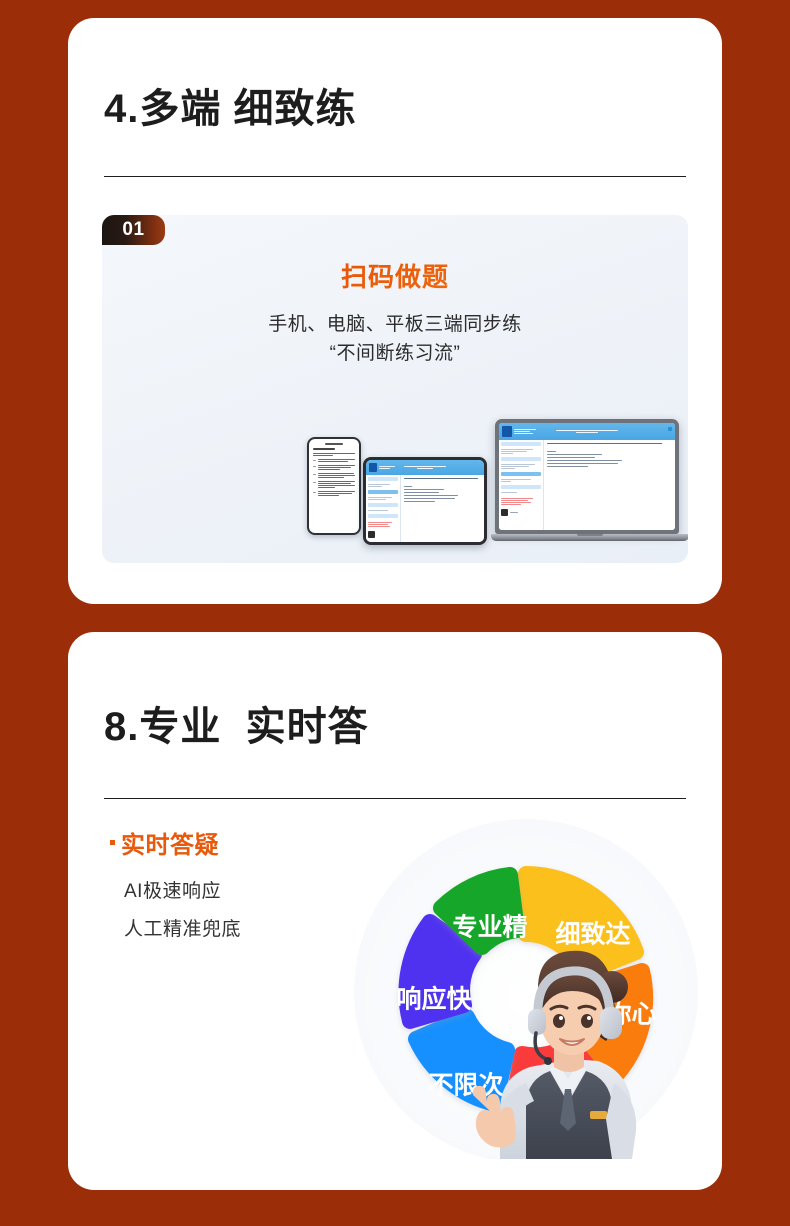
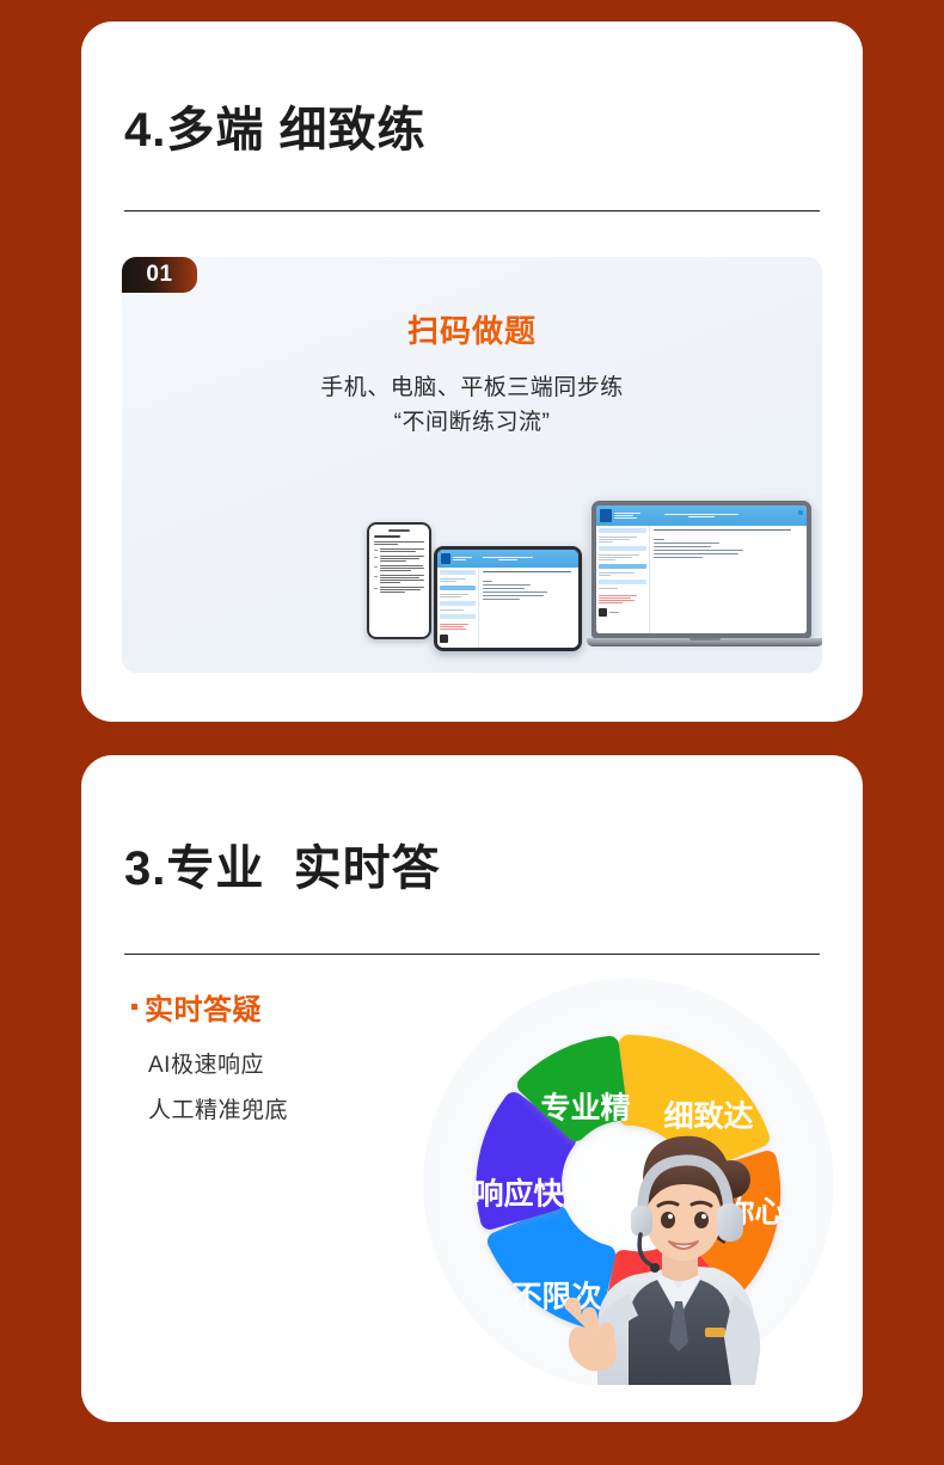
  4.多端 细致练
  01
  扫码做题
  手机、电脑、平板三端同步练
  “不间断练习流”
- 8.专业 实时答
+ 3.专业 实时答
  实时答疑
  AI极速响应
  人工精准兜底
  细致达
  不限次
  响应快
  专业精
